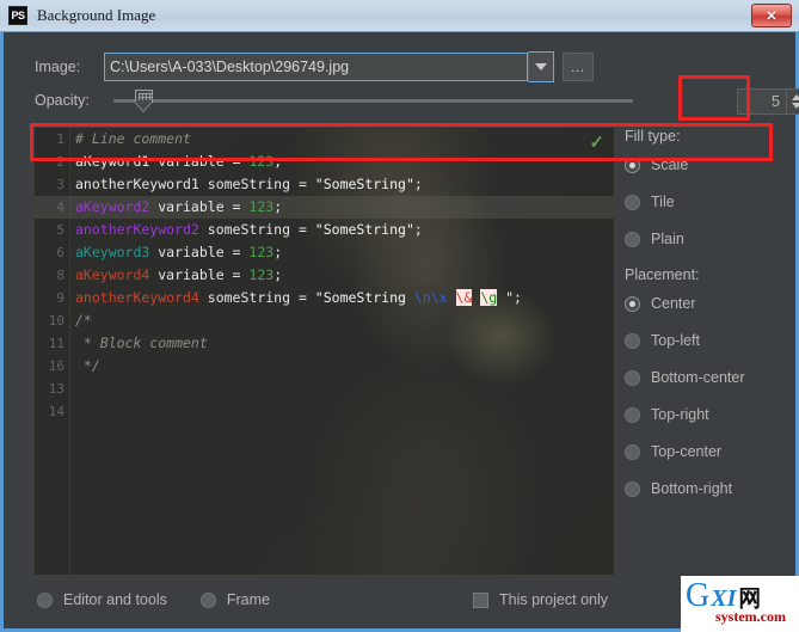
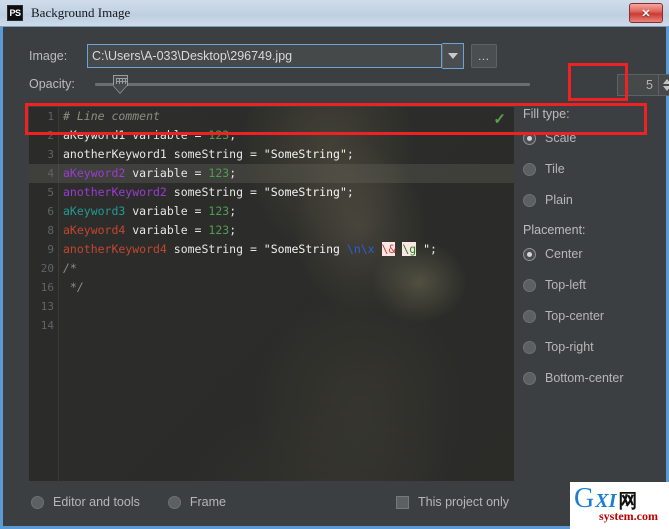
  PS
  Background Image
  ✕
  Image:
  C:\Users\A-033\Desktop\296749.jpg
  …
  Opacity:
  5
  ✓
  1
  # Line comment
  2
  aKeyword1 variable = 123;
  3
  anotherKeyword1 someString = "SomeString";
  4
  aKeyword2 variable = 123;
  5
  anotherKeyword2 someString = "SomeString";
  6
  aKeyword3 variable = 123;
  8
  aKeyword4 variable = 123;
  9
  anotherKeyword4 someString = "SomeString \n\x \& \g ";
- 10
+ 20
  /*
- 11
- * Block comment
  16
  */
  13
  14
  Fill type:
  Scale
  Tile
  Plain
  Placement:
  Center
  Top-left
- Bottom-center
+ Top-center
  Top-right
- Top-center
+ Bottom-center
- Bottom-right
  Editor and tools
  Frame
  This project only
  G
  XI
  网
  system.com
